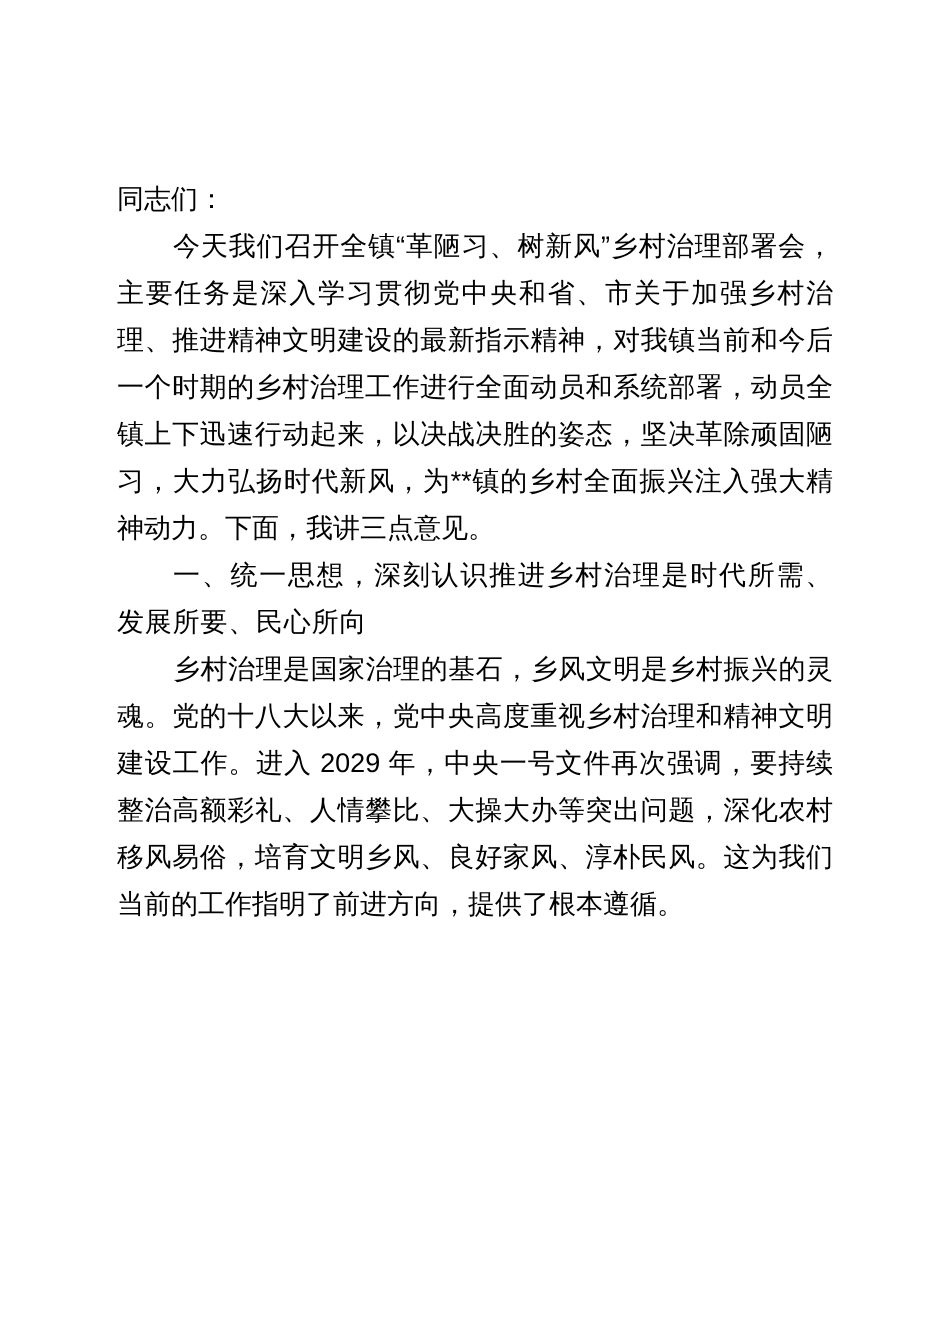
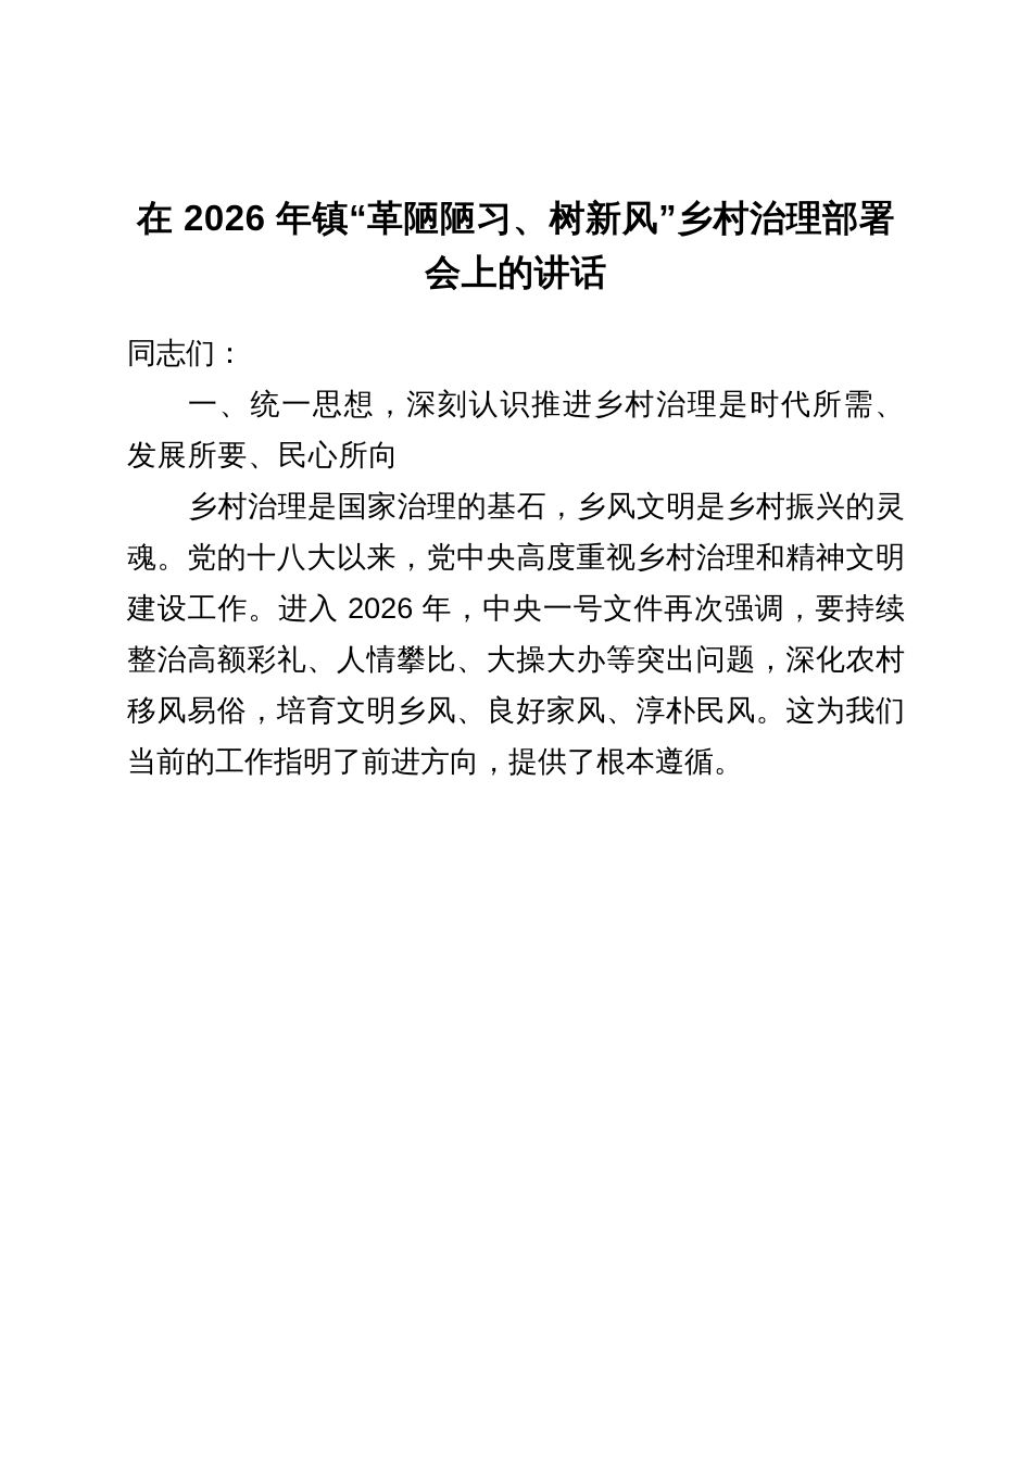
+ 在 2026 年镇“革陋陋习、树新风”乡村治理部署会上的讲话
  同志们：
- 今天我们召开全镇“革陋习、树新风”乡村治理部署会，主要任务是深入学习贯彻党中央和省、市关于加强乡村治理、推进精神文明建设的最新指示精神，对我镇当前和今后一个时期的乡村治理工作进行全面动员和系统部署，动员全镇上下迅速行动起来，以决战决胜的姿态，坚决革除顽固陋习，大力弘扬时代新风，为**镇的乡村全面振兴注入强大精神动力。下面，我讲三点意见。
  一、统一思想，深刻认识推进乡村治理是时代所需、发展所要、民心所向
- 乡村治理是国家治理的基石，乡风文明是乡村振兴的灵魂。党的十八大以来，党中央高度重视乡村治理和精神文明建设工作。进入 2029 年，中央一号文件再次强调，要持续整治高额彩礼、人情攀比、大操大办等突出问题，深化农村移风易俗，培育文明乡风、良好家风、淳朴民风。这为我们当前的工作指明了前进方向，提供了根本遵循。
+ 乡村治理是国家治理的基石，乡风文明是乡村振兴的灵魂。党的十八大以来，党中央高度重视乡村治理和精神文明建设工作。进入 2026 年，中央一号文件再次强调，要持续整治高额彩礼、人情攀比、大操大办等突出问题，深化农村移风易俗，培育文明乡风、良好家风、淳朴民风。这为我们当前的工作指明了前进方向，提供了根本遵循。
